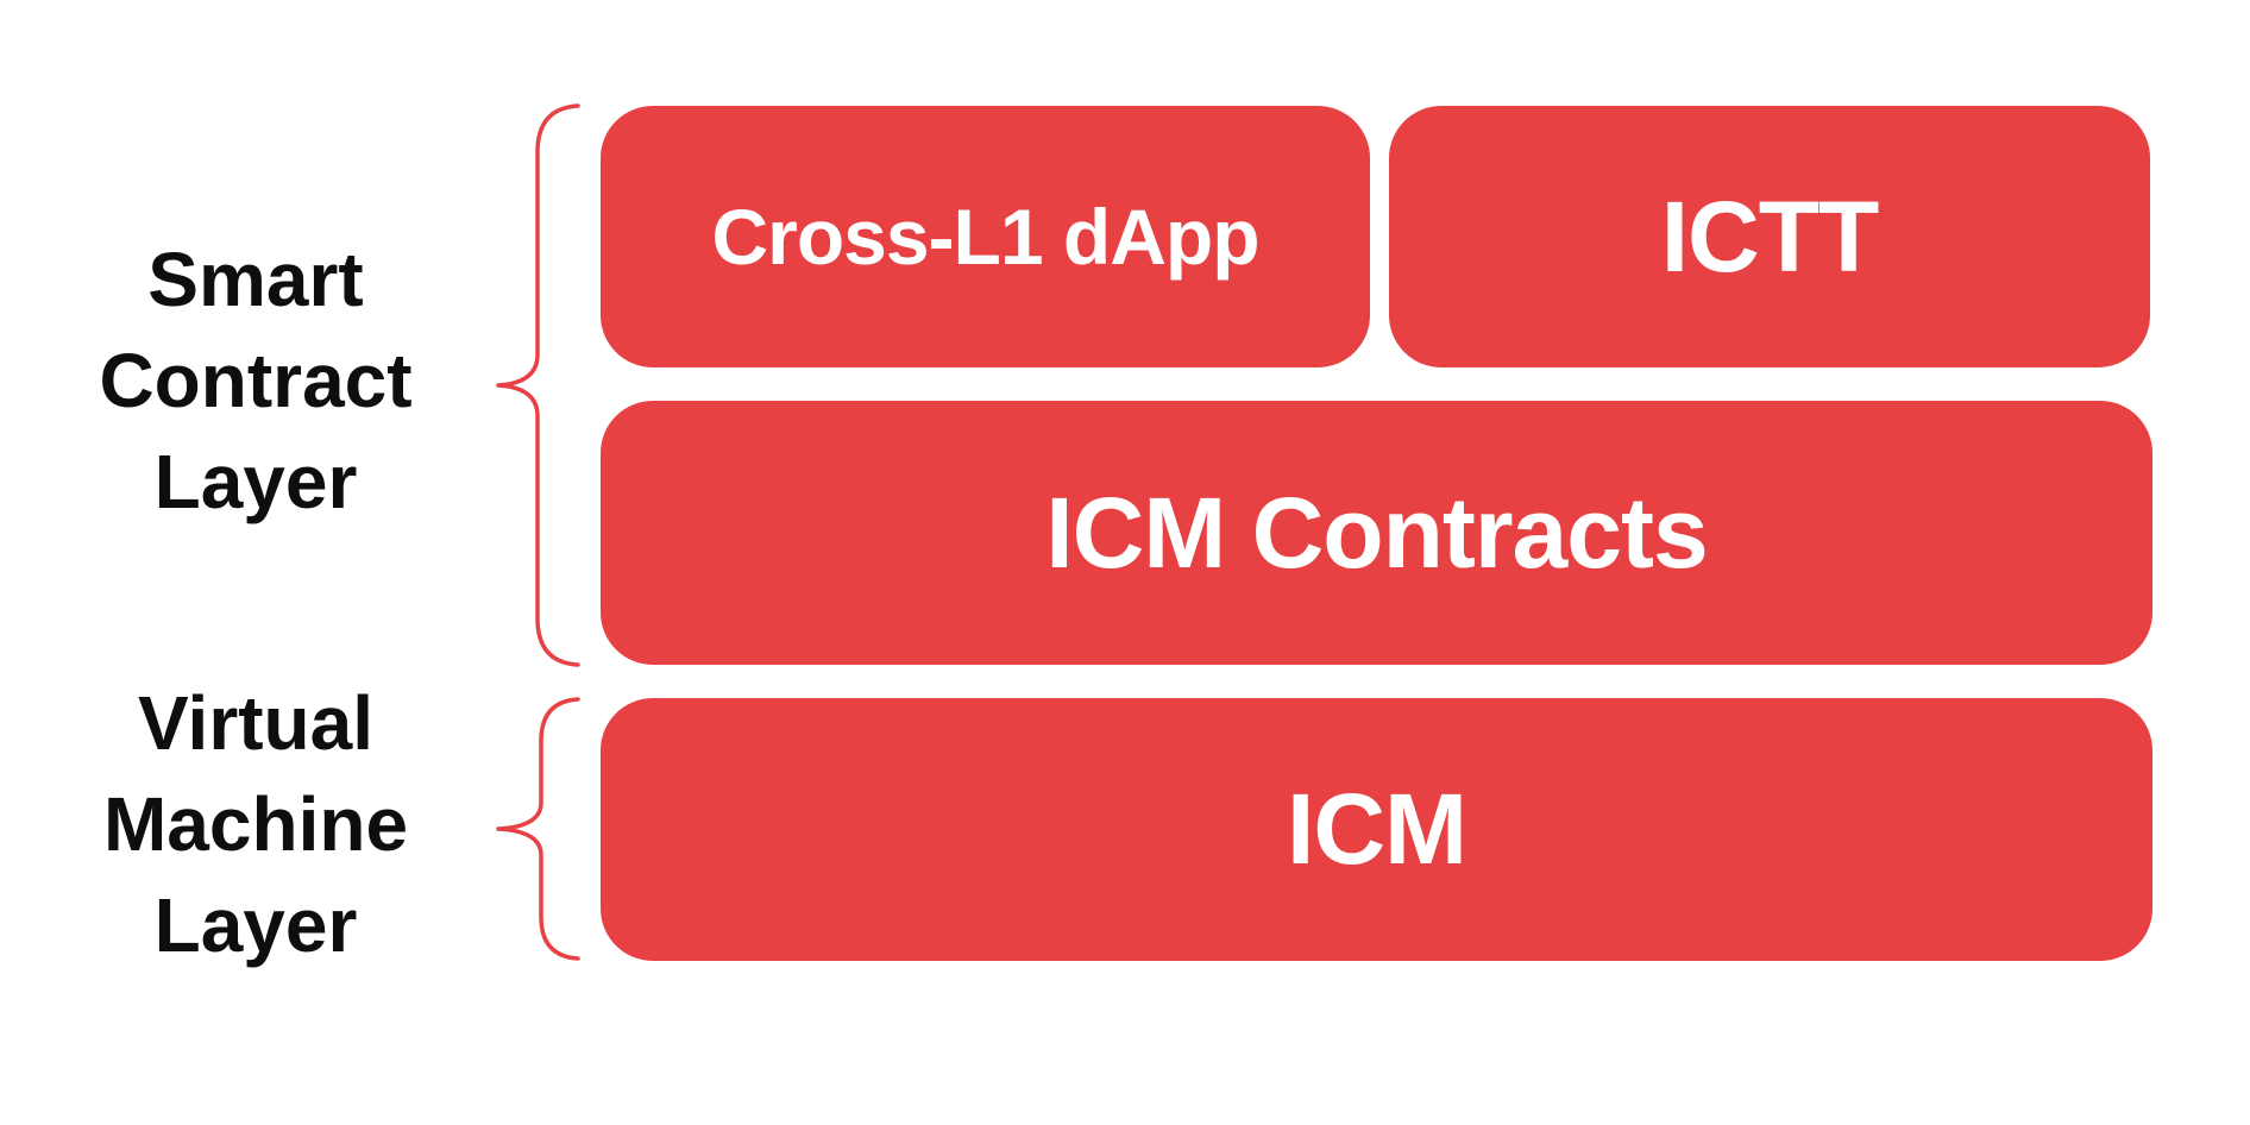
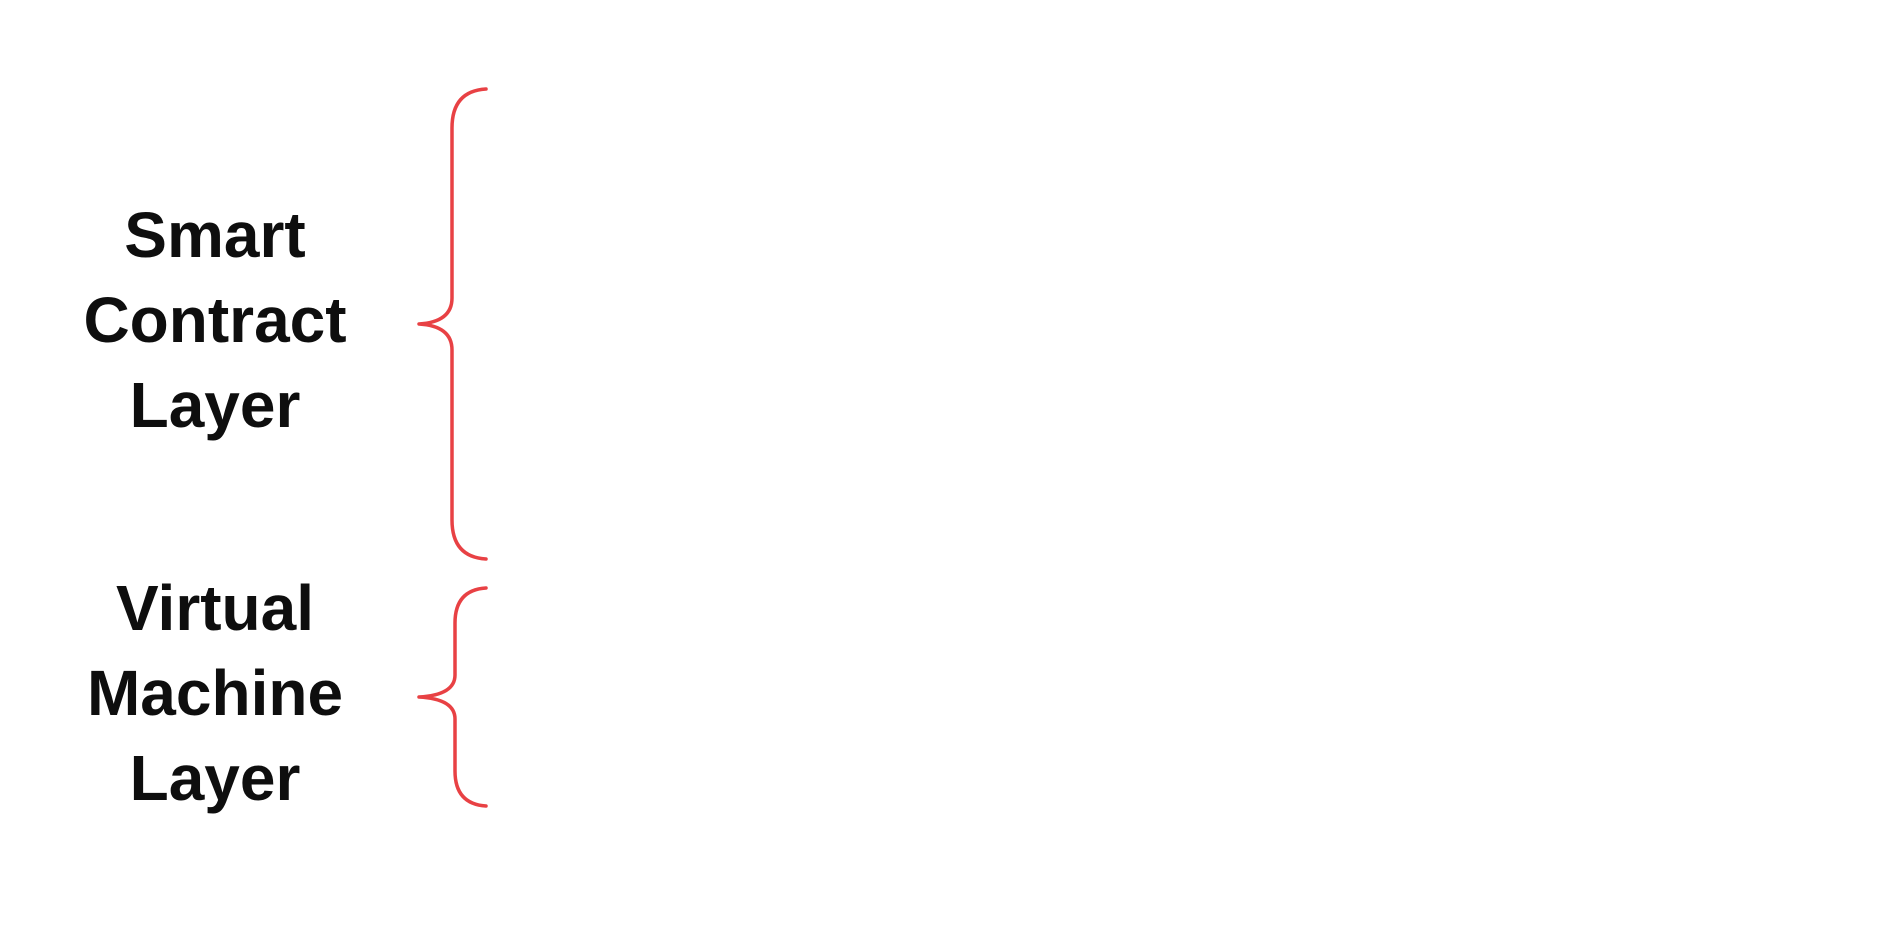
  Smart
  Contract
  Layer
  Virtual
  Machine
  Layer
- Cross-L1 dApp
- ICTT
- ICM Contracts
- ICM
